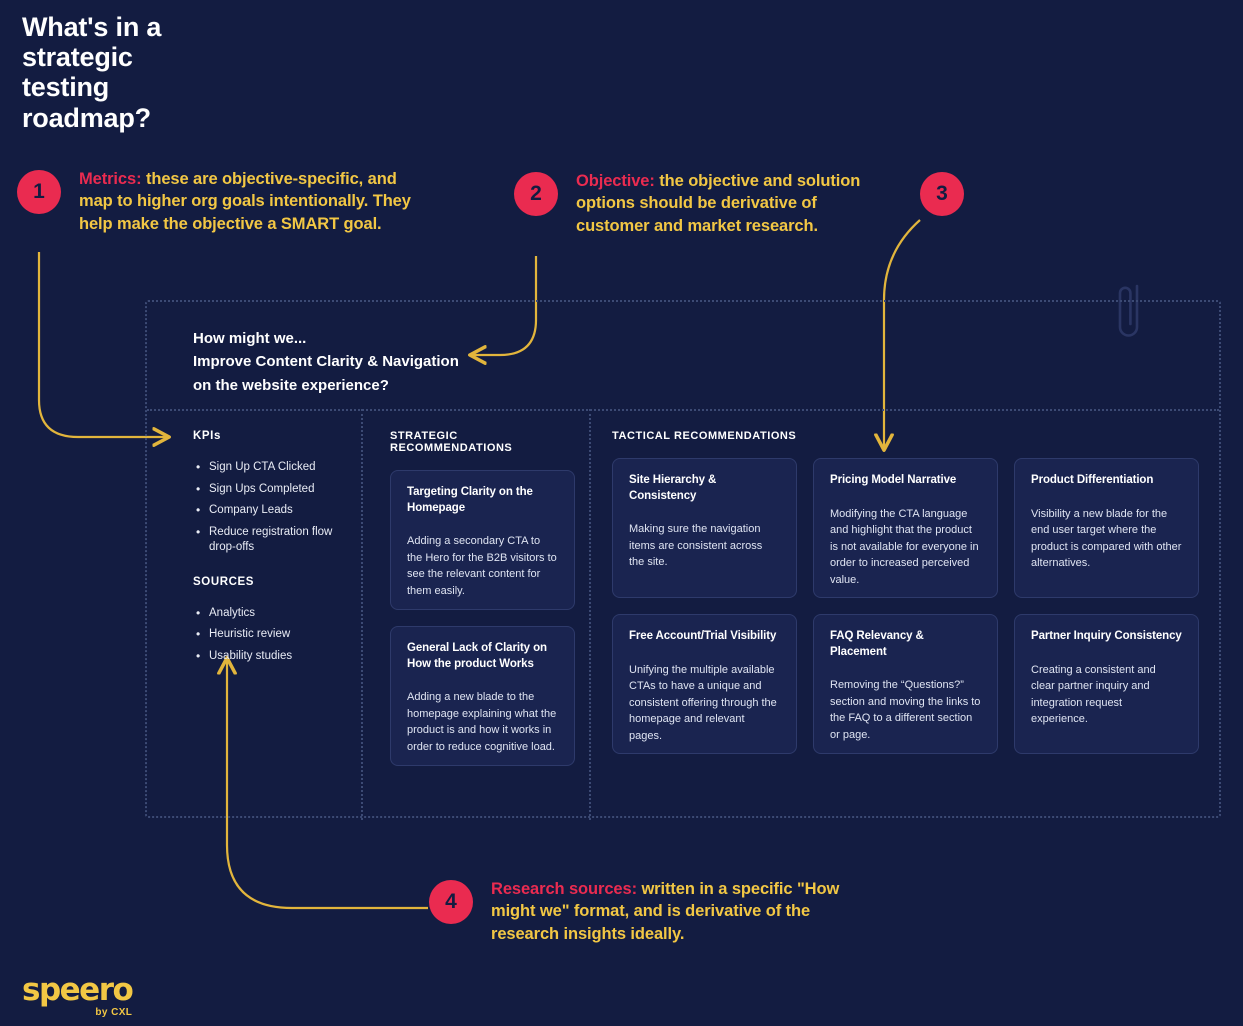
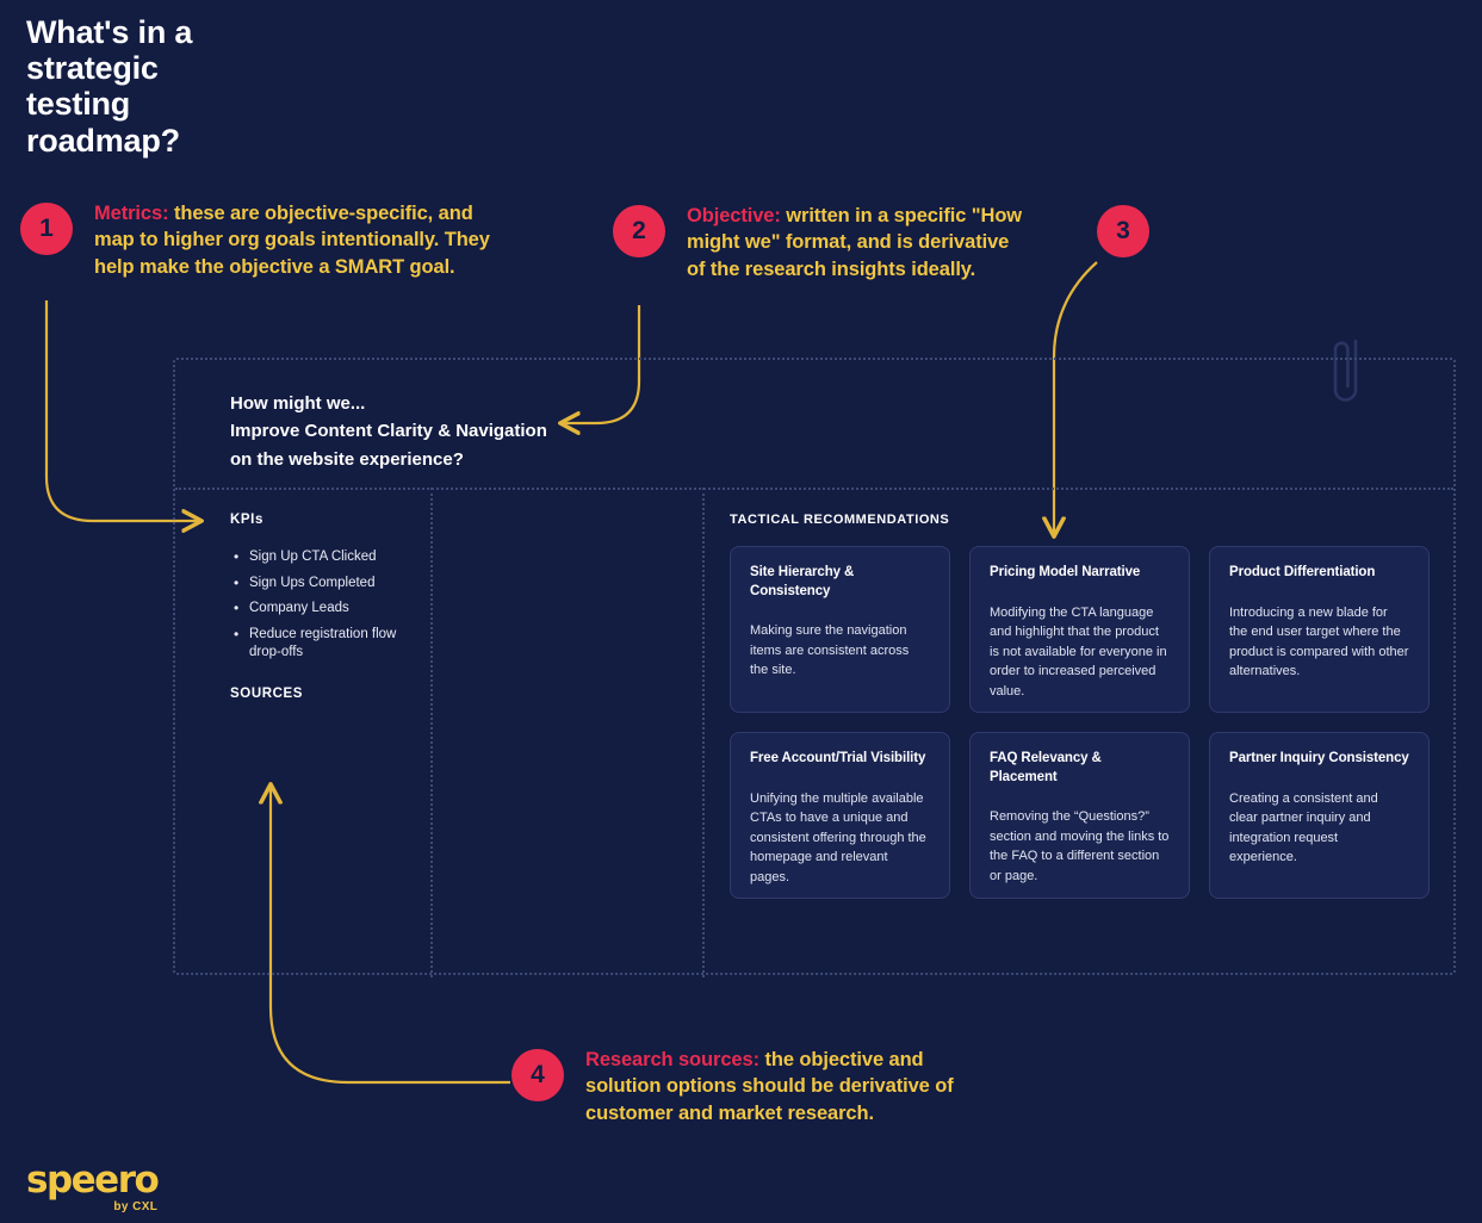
  What's in a
  strategic
  testing
  roadmap?
  1
  Metrics: these are objective-specific, and map to higher org goals intentionally. They help make the objective a SMART goal.
  2
- Objective: the objective and solution options should be derivative of customer and market research.
+ Objective: written in a specific "How might we" format, and is derivative of the research insights ideally.
  3
  4
- Research sources: written in a specific "How might we" format, and is derivative of the research insights ideally.
+ Research sources: the objective and solution options should be derivative of customer and market research.
  How might we...
  Improve Content Clarity & Navigation
  on the website experience?
  KPIs
  Sign Up CTA Clicked
  Sign Ups Completed
  Company Leads
  Reduce registration flow drop-offs
  SOURCES
- Analytics
- Heuristic review
- Usability studies
- STRATEGIC RECOMMENDATIONS
- Targeting Clarity on the Homepage
- Adding a secondary CTA to the Hero for the B2B visitors to see the relevant content for them easily.
- General Lack of Clarity on How the product Works
- Adding a new blade to the homepage explaining what the product is and how it works in order to reduce cognitive load.
  TACTICAL RECOMMENDATIONS
  Site Hierarchy & Consistency
  Making sure the navigation items are consistent across the site.
  Pricing Model Narrative
  Modifying the CTA language and highlight that the product is not available for everyone in order to increased perceived value.
  Product Differentiation
- Visibility a new blade for the end user target where the product is compared with other alternatives.
+ Introducing a new blade for the end user target where the product is compared with other alternatives.
  Free Account/Trial Visibility
  Unifying the multiple available CTAs to have a unique and consistent offering through the homepage and relevant pages.
  FAQ Relevancy & Placement
  Removing the “Questions?” section and moving the links to the FAQ to a different section or page.
  Partner Inquiry Consistency
  Creating a consistent and clear partner inquiry and integration request experience.
  speero
  by CXL
